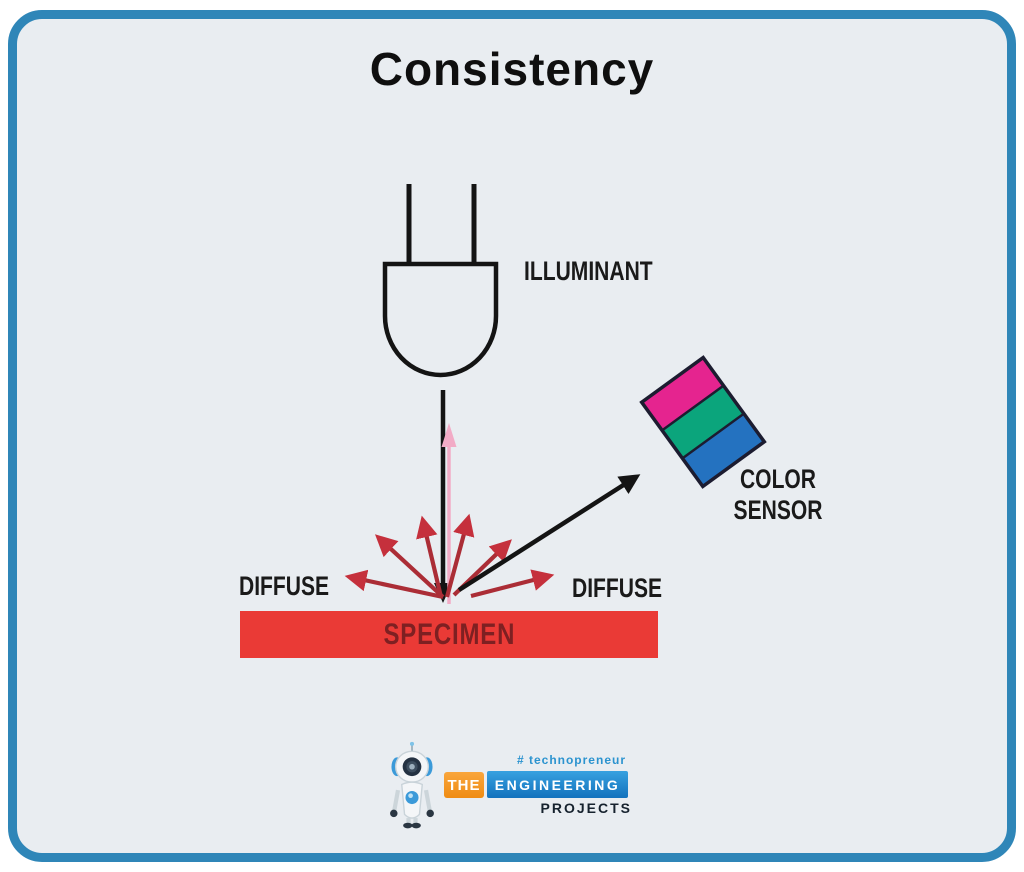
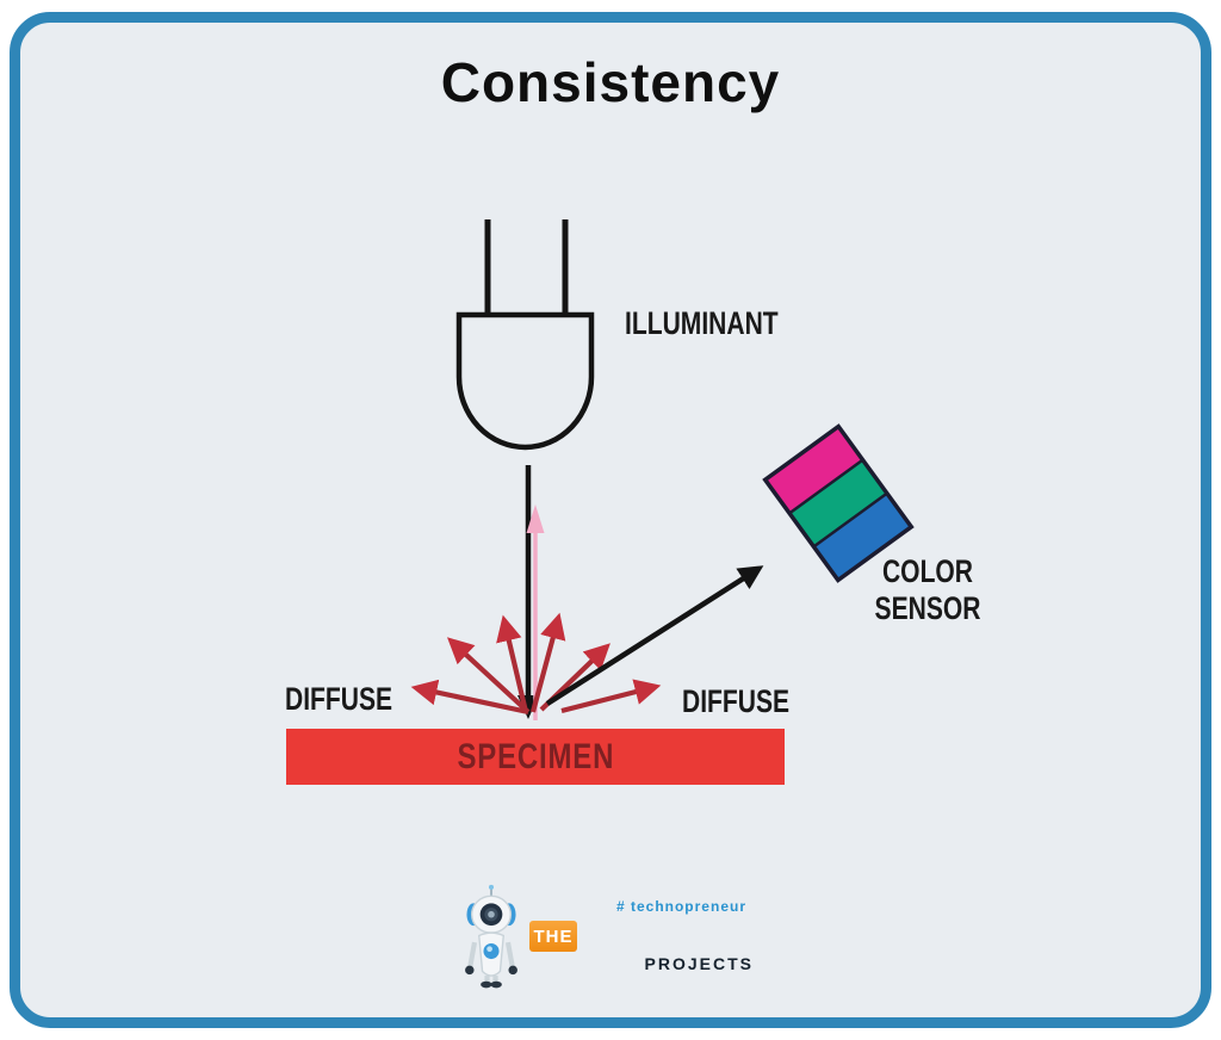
  Consistency
  ILLUMINANT
  DIFFUSE
  DIFFUSE
  COLOR
  SENSOR
  SPECIMEN
  # technopreneur
  THE
- ENGINEERING
  PROJECTS
